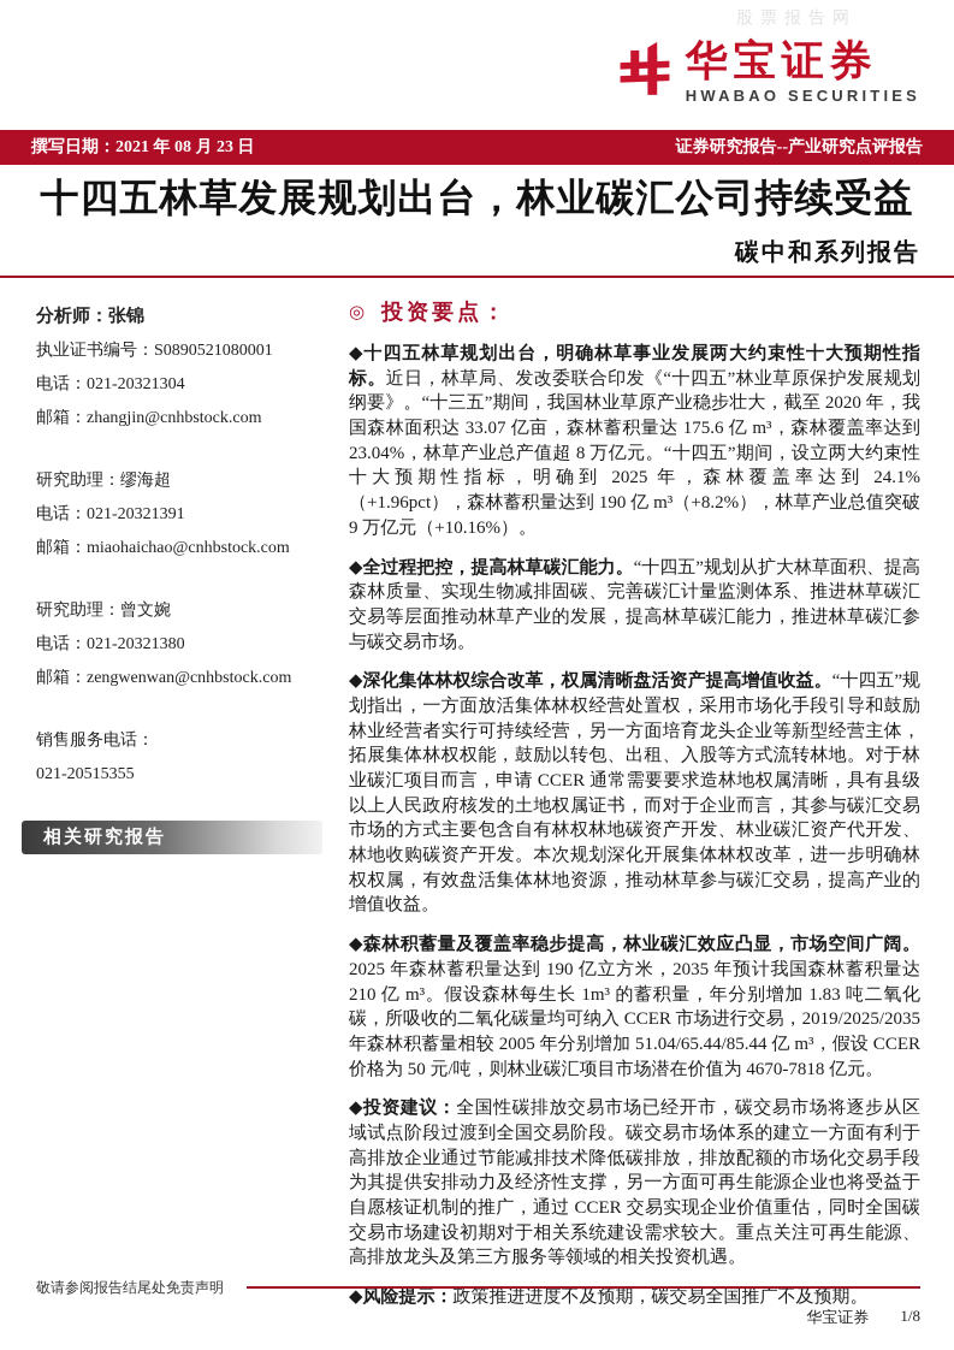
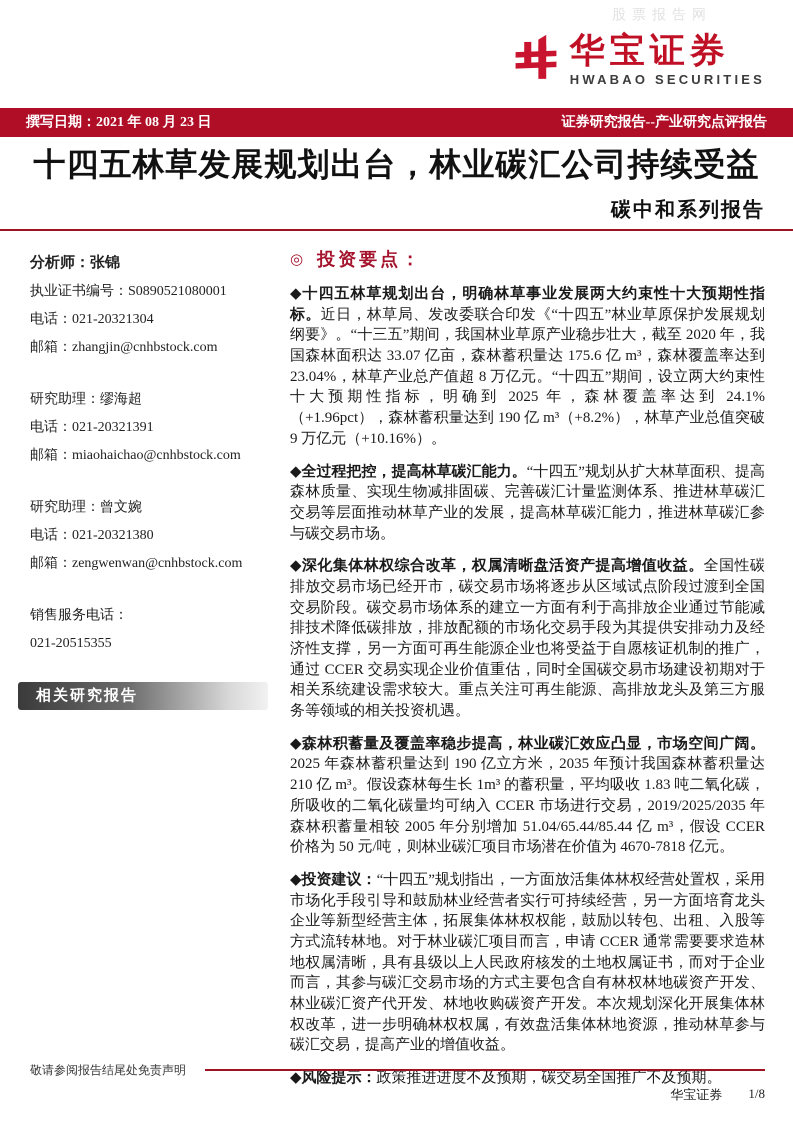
  股票报告网
  华宝证券
  HWABAO SECURITIES
  撰写日期：2021 年 08 月 23 日
  证券研究报告--产业研究点评报告
  十四五林草发展规划出台，林业碳汇公司持续受益
  碳中和系列报告
  分析师：张锦
  执业证书编号：S0890521080001
  电话：021-20321304
  邮箱：zhangjin@cnhbstock.com
  研究助理：缪海超
  电话：021-20321391
  邮箱：miaohaichao@cnhbstock.com
  研究助理：曾文婉
  电话：021-20321380
  邮箱：zengwenwan@cnhbstock.com
  销售服务电话：
  021-20515355
  相关研究报告
  ◎
  投资要点：
  ◆十四五林草规划出台，明确林草事业发展两大约束性十大预期性指标。近日，林草局、发改委联合印发《“十四五”林业草原保护发展规划纲要》。“十三五”期间，我国林业草原产业稳步壮大，截至 2020 年，我国森林面积达 33.07 亿亩，森林蓄积量达 175.6 亿 m³，森林覆盖率达到 23.04%，林草产业总产值超 8 万亿元。“十四五”期间，设立两大约束性十大预期性指标，明确到 2025 年，森林覆盖率达到 24.1%（+1.96pct），森林蓄积量达到 190 亿 m³（+8.2%），林草产业总值突破 9 万亿元（+10.16%）。
  ◆全过程把控，提高林草碳汇能力。“十四五”规划从扩大林草面积、提高森林质量、实现生物减排固碳、完善碳汇计量监测体系、推进林草碳汇交易等层面推动林草产业的发展，提高林草碳汇能力，推进林草碳汇参与碳交易市场。
- ◆深化集体林权综合改革，权属清晰盘活资产提高增值收益。“十四五”规划指出，一方面放活集体林权经营处置权，采用市场化手段引导和鼓励林业经营者实行可持续经营，另一方面培育龙头企业等新型经营主体，拓展集体林权权能，鼓励以转包、出租、入股等方式流转林地。对于林业碳汇项目而言，申请 CCER 通常需要要求造林地权属清晰，具有县级以上人民政府核发的土地权属证书，而对于企业而言，其参与碳汇交易市场的方式主要包含自有林权林地碳资产开发、林业碳汇资产代开发、林地收购碳资产开发。本次规划深化开展集体林权改革，进一步明确林权权属，有效盘活集体林地资源，推动林草参与碳汇交易，提高产业的增值收益。
+ ◆深化集体林权综合改革，权属清晰盘活资产提高增值收益。全国性碳排放交易市场已经开市，碳交易市场将逐步从区域试点阶段过渡到全国交易阶段。碳交易市场体系的建立一方面有利于高排放企业通过节能减排技术降低碳排放，排放配额的市场化交易手段为其提供安排动力及经济性支撑，另一方面可再生能源企业也将受益于自愿核证机制的推广，通过 CCER 交易实现企业价值重估，同时全国碳交易市场建设初期对于相关系统建设需求较大。重点关注可再生能源、高排放龙头及第三方服务等领域的相关投资机遇。
- ◆森林积蓄量及覆盖率稳步提高，林业碳汇效应凸显，市场空间广阔。2025 年森林蓄积量达到 190 亿立方米，2035 年预计我国森林蓄积量达 210 亿 m³。假设森林每生长 1m³ 的蓄积量，年分别增加 1.83 吨二氧化碳，所吸收的二氧化碳量均可纳入 CCER 市场进行交易，2019/2025/2035 年森林积蓄量相较 2005 年分别增加 51.04/65.44/85.44 亿 m³，假设 CCER 价格为 50 元/吨，则林业碳汇项目市场潜在价值为 4670-7818 亿元。
+ ◆森林积蓄量及覆盖率稳步提高，林业碳汇效应凸显，市场空间广阔。2025 年森林蓄积量达到 190 亿立方米，2035 年预计我国森林蓄积量达 210 亿 m³。假设森林每生长 1m³ 的蓄积量，平均吸收 1.83 吨二氧化碳，所吸收的二氧化碳量均可纳入 CCER 市场进行交易，2019/2025/2035 年森林积蓄量相较 2005 年分别增加 51.04/65.44/85.44 亿 m³，假设 CCER 价格为 50 元/吨，则林业碳汇项目市场潜在价值为 4670-7818 亿元。
- ◆投资建议：全国性碳排放交易市场已经开市，碳交易市场将逐步从区域试点阶段过渡到全国交易阶段。碳交易市场体系的建立一方面有利于高排放企业通过节能减排技术降低碳排放，排放配额的市场化交易手段为其提供安排动力及经济性支撑，另一方面可再生能源企业也将受益于自愿核证机制的推广，通过 CCER 交易实现企业价值重估，同时全国碳交易市场建设初期对于相关系统建设需求较大。重点关注可再生能源、高排放龙头及第三方服务等领域的相关投资机遇。
+ ◆投资建议：“十四五”规划指出，一方面放活集体林权经营处置权，采用市场化手段引导和鼓励林业经营者实行可持续经营，另一方面培育龙头企业等新型经营主体，拓展集体林权权能，鼓励以转包、出租、入股等方式流转林地。对于林业碳汇项目而言，申请 CCER 通常需要要求造林地权属清晰，具有县级以上人民政府核发的土地权属证书，而对于企业而言，其参与碳汇交易市场的方式主要包含自有林权林地碳资产开发、林业碳汇资产代开发、林地收购碳资产开发。本次规划深化开展集体林权改革，进一步明确林权权属，有效盘活集体林地资源，推动林草参与碳汇交易，提高产业的增值收益。
  ◆风险提示：政策推进进度不及预期，碳交易全国推广不及预期。
  敬请参阅报告结尾处免责声明
  华宝证券
  1/8
